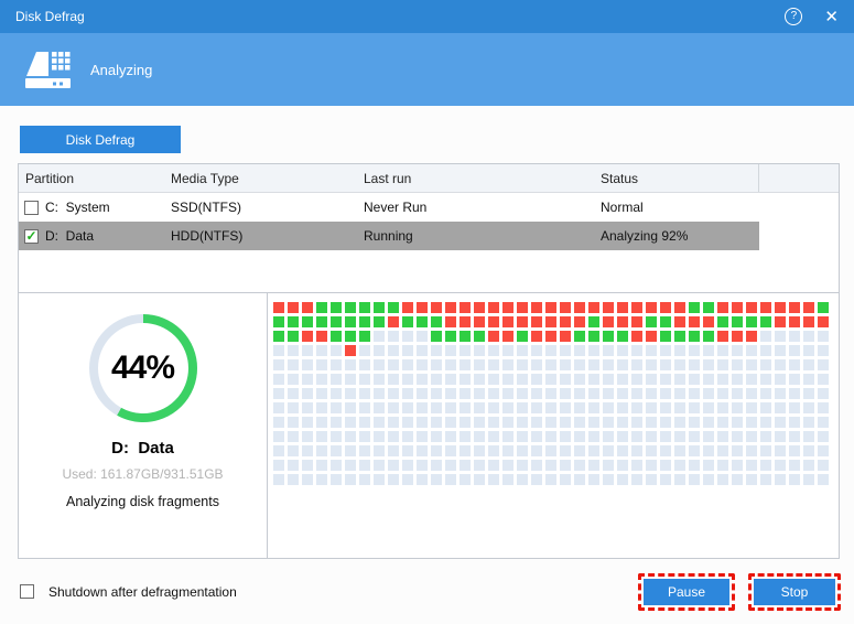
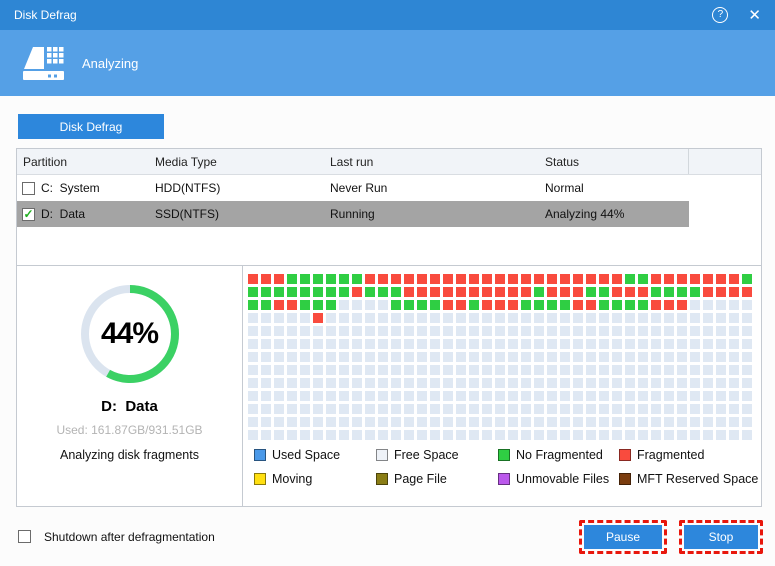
  Disk Defrag
  ?
  ✕
  Analyzing
  Disk Defrag
  Partition
  Media Type
  Last run
  Status
  C: System
- SSD(NTFS)
+ HDD(NTFS)
  Never Run
  Normal
  ✓
  D: Data
- HDD(NTFS)
+ SSD(NTFS)
  Running
- Analyzing 92%
+ Analyzing 44%
  44%
  D: Data
  Used: 161.87GB/931.51GB
  Analyzing disk fragments
+ Used Space
+ Free Space
+ No Fragmented
+ Fragmented
+ Moving
+ Page File
+ Unmovable Files
+ MFT Reserved Space
  Shutdown after defragmentation
  Pause
  Stop
